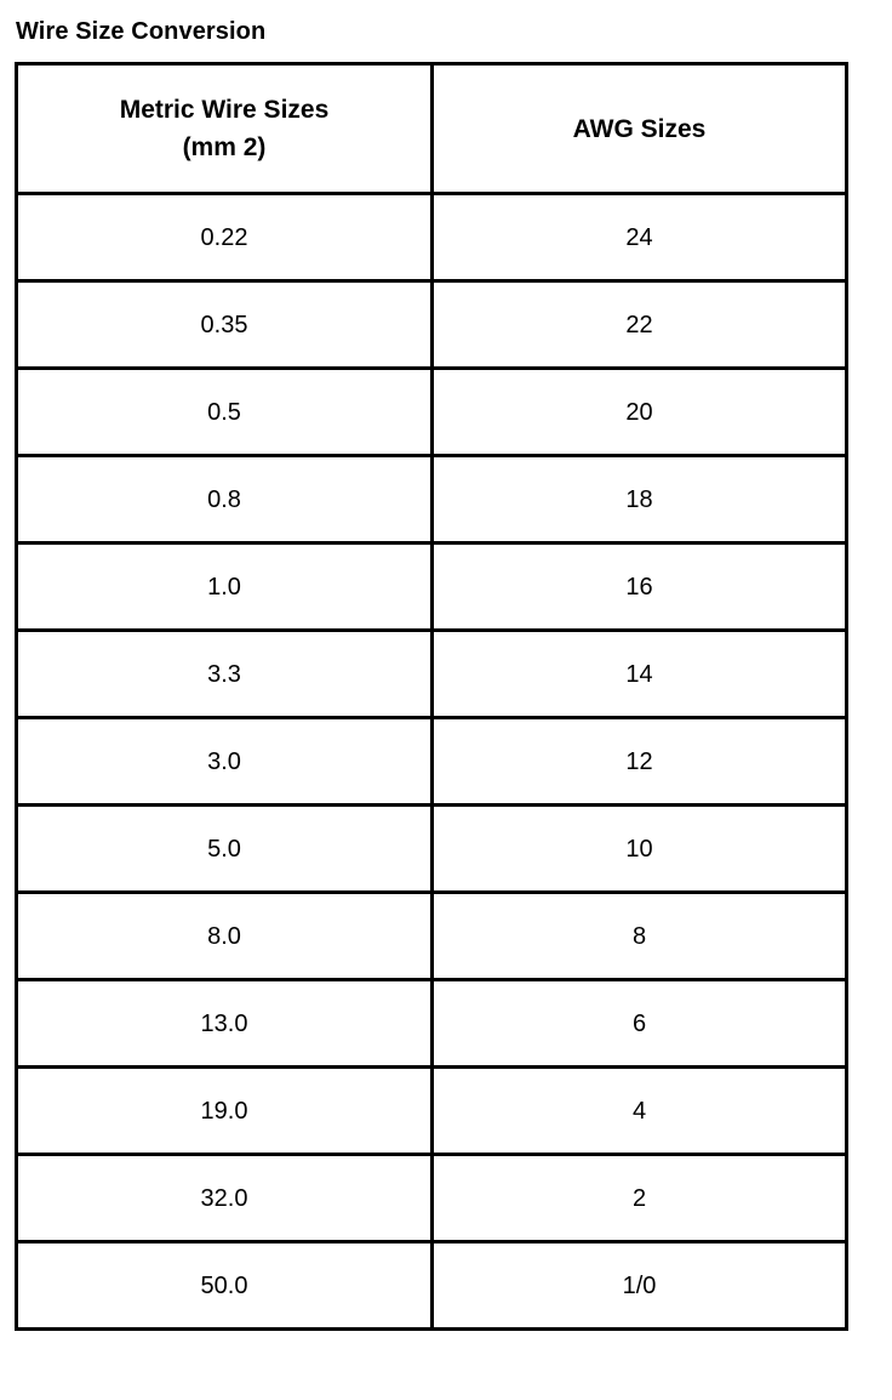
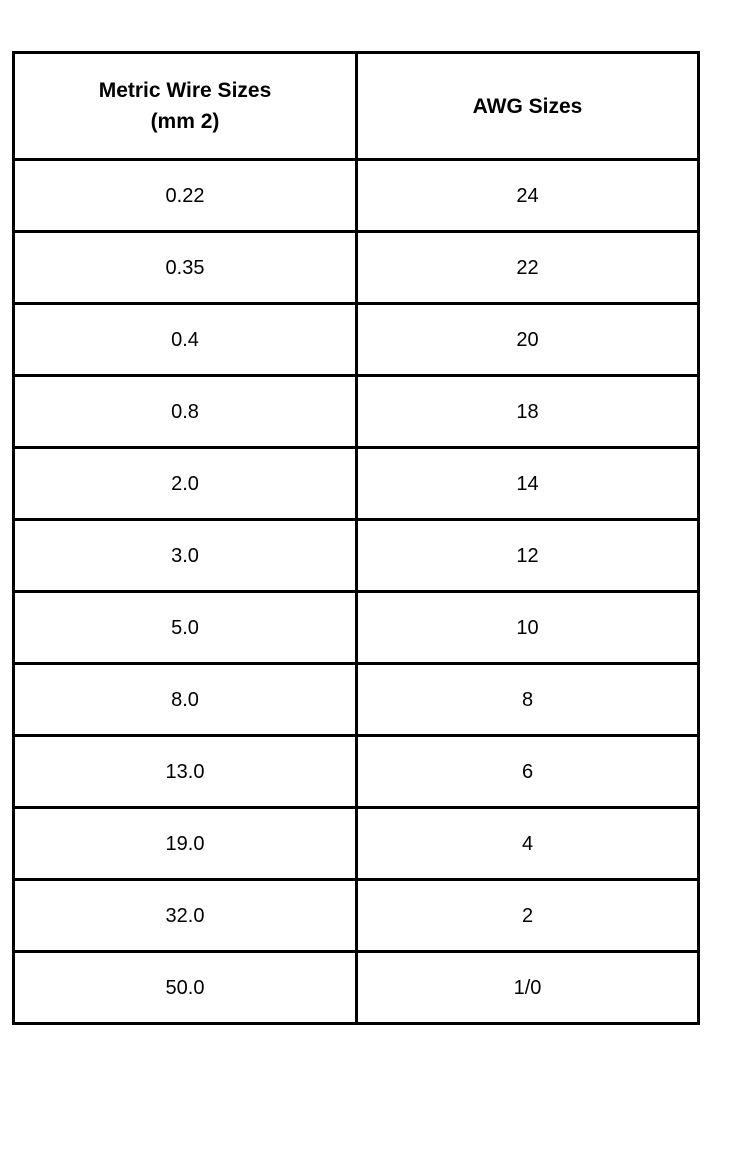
- Wire Size Conversion
  Metric Wire Sizes (mm 2)	AWG Sizes
  0.22	24
  0.35	22
- 0.5	20
+ 0.4	20
  0.8	18
- 1.0	16
- 3.3	14
+ 2.0	14
  3.0	12
  5.0	10
  8.0	8
  13.0	6
  19.0	4
  32.0	2
  50.0	1/0
